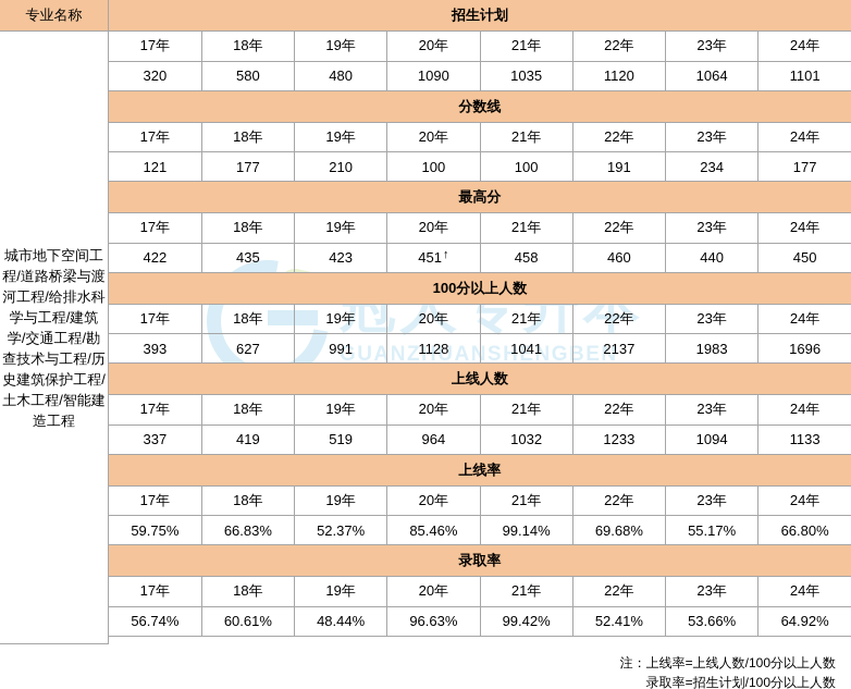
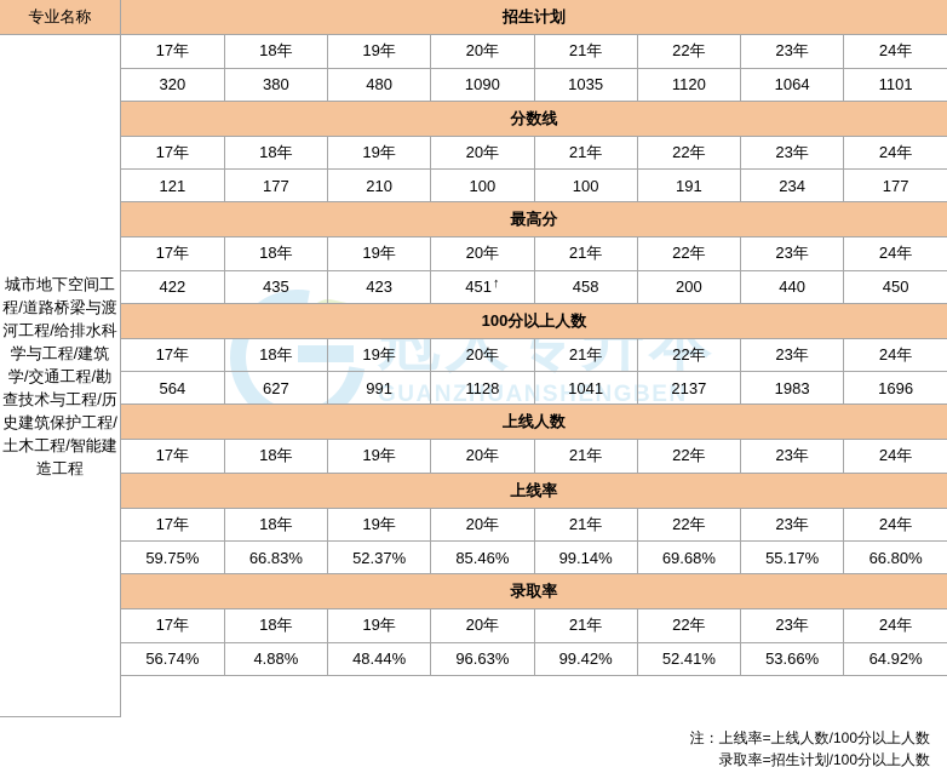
  冠人专升本
  GUANZHUANSHENGBEN
  专业名称
  城市地下空间工程/道路桥梁与渡河工程/给排水科学与工程/建筑学/交通工程/勘查技术与工程/历史建筑保护工程/土木工程/智能建造工程
  招生计划
  17年	18年	19年	20年	21年	22年	23年	24年
- 320	580	480	1090	1035	1120	1064	1101
+ 320	380	480	1090	1035	1120	1064	1101
  分数线
  17年	18年	19年	20年	21年	22年	23年	24年
  121	177	210	100	100	191	234	177
  最高分
  17年	18年	19年	20年	21年	22年	23年	24年
- 422	435	423	451↑	458	460	440	450
+ 422	435	423	451↑	458	200	440	450
  100分以上人数
  17年	18年	19年	20年	21年	22年	23年	24年
- 393	627	991	1128	1041	2137	1983	1696
+ 564	627	991	1128	1041	2137	1983	1696
  上线人数
  17年	18年	19年	20年	21年	22年	23年	24年
- 337	419	519	964	1032	1233	1094	1133
  上线率
  17年	18年	19年	20年	21年	22年	23年	24年
  59.75%	66.83%	52.37%	85.46%	99.14%	69.68%	55.17%	66.80%
  录取率
  17年	18年	19年	20年	21年	22年	23年	24年
- 56.74%	60.61%	48.44%	96.63%	99.42%	52.41%	53.66%	64.92%
+ 56.74%	4.88%	48.44%	96.63%	99.42%	52.41%	53.66%	64.92%
  注：上线率=上线人数/100分以上人数
  录取率=招生计划/100分以上人数
